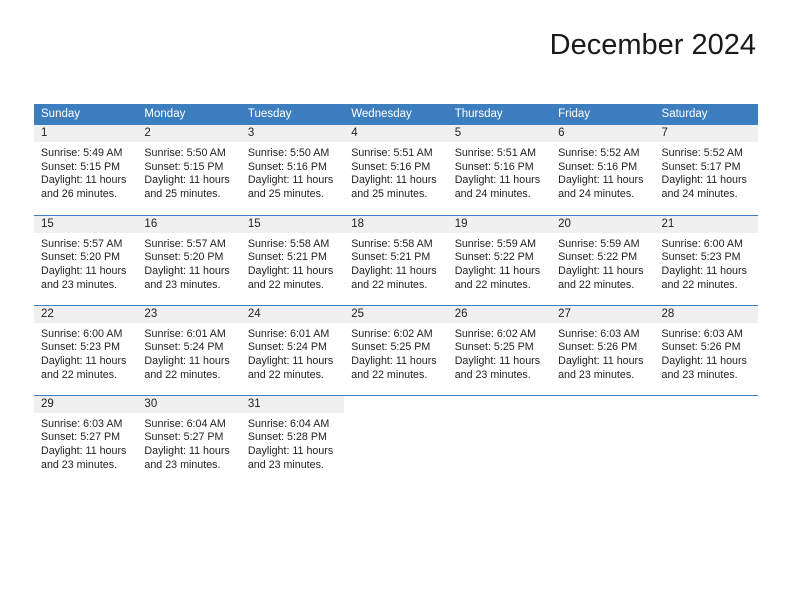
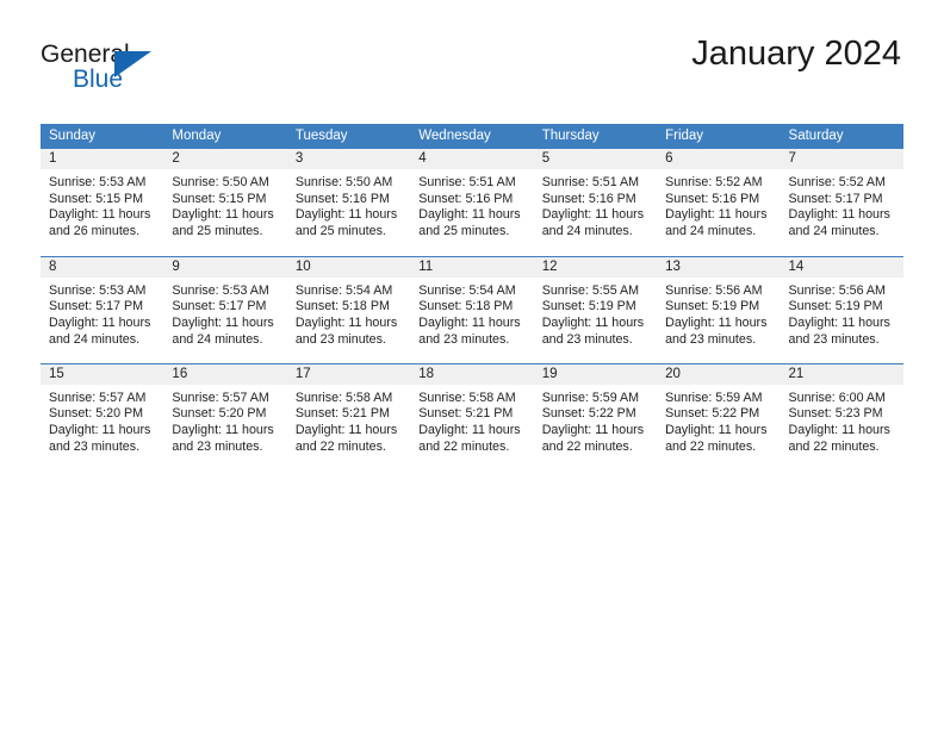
+ General
+ Blue
- December 2024
+ January 2024
  Sunday	Monday	Tuesday	Wednesday	Thursday	Friday	Saturday
- 1Sunrise: 5:49 AMSunset: 5:15 PMDaylight: 11 hoursand 26 minutes.	2Sunrise: 5:50 AMSunset: 5:15 PMDaylight: 11 hoursand 25 minutes.	3Sunrise: 5:50 AMSunset: 5:16 PMDaylight: 11 hoursand 25 minutes.	4Sunrise: 5:51 AMSunset: 5:16 PMDaylight: 11 hoursand 25 minutes.	5Sunrise: 5:51 AMSunset: 5:16 PMDaylight: 11 hoursand 24 minutes.	6Sunrise: 5:52 AMSunset: 5:16 PMDaylight: 11 hoursand 24 minutes.	7Sunrise: 5:52 AMSunset: 5:17 PMDaylight: 11 hoursand 24 minutes.
+ 1Sunrise: 5:53 AMSunset: 5:15 PMDaylight: 11 hoursand 26 minutes.	2Sunrise: 5:50 AMSunset: 5:15 PMDaylight: 11 hoursand 25 minutes.	3Sunrise: 5:50 AMSunset: 5:16 PMDaylight: 11 hoursand 25 minutes.	4Sunrise: 5:51 AMSunset: 5:16 PMDaylight: 11 hoursand 25 minutes.	5Sunrise: 5:51 AMSunset: 5:16 PMDaylight: 11 hoursand 24 minutes.	6Sunrise: 5:52 AMSunset: 5:16 PMDaylight: 11 hoursand 24 minutes.	7Sunrise: 5:52 AMSunset: 5:17 PMDaylight: 11 hoursand 24 minutes.
+ 8Sunrise: 5:53 AMSunset: 5:17 PMDaylight: 11 hoursand 24 minutes.	9Sunrise: 5:53 AMSunset: 5:17 PMDaylight: 11 hoursand 24 minutes.	10Sunrise: 5:54 AMSunset: 5:18 PMDaylight: 11 hoursand 23 minutes.	11Sunrise: 5:54 AMSunset: 5:18 PMDaylight: 11 hoursand 23 minutes.	12Sunrise: 5:55 AMSunset: 5:19 PMDaylight: 11 hoursand 23 minutes.	13Sunrise: 5:56 AMSunset: 5:19 PMDaylight: 11 hoursand 23 minutes.	14Sunrise: 5:56 AMSunset: 5:19 PMDaylight: 11 hoursand 23 minutes.
- 15Sunrise: 5:57 AMSunset: 5:20 PMDaylight: 11 hoursand 23 minutes.	16Sunrise: 5:57 AMSunset: 5:20 PMDaylight: 11 hoursand 23 minutes.	15Sunrise: 5:58 AMSunset: 5:21 PMDaylight: 11 hoursand 22 minutes.	18Sunrise: 5:58 AMSunset: 5:21 PMDaylight: 11 hoursand 22 minutes.	19Sunrise: 5:59 AMSunset: 5:22 PMDaylight: 11 hoursand 22 minutes.	20Sunrise: 5:59 AMSunset: 5:22 PMDaylight: 11 hoursand 22 minutes.	21Sunrise: 6:00 AMSunset: 5:23 PMDaylight: 11 hoursand 22 minutes.
+ 15Sunrise: 5:57 AMSunset: 5:20 PMDaylight: 11 hoursand 23 minutes.	16Sunrise: 5:57 AMSunset: 5:20 PMDaylight: 11 hoursand 23 minutes.	17Sunrise: 5:58 AMSunset: 5:21 PMDaylight: 11 hoursand 22 minutes.	18Sunrise: 5:58 AMSunset: 5:21 PMDaylight: 11 hoursand 22 minutes.	19Sunrise: 5:59 AMSunset: 5:22 PMDaylight: 11 hoursand 22 minutes.	20Sunrise: 5:59 AMSunset: 5:22 PMDaylight: 11 hoursand 22 minutes.	21Sunrise: 6:00 AMSunset: 5:23 PMDaylight: 11 hoursand 22 minutes.
- 22Sunrise: 6:00 AMSunset: 5:23 PMDaylight: 11 hoursand 22 minutes.	23Sunrise: 6:01 AMSunset: 5:24 PMDaylight: 11 hoursand 22 minutes.	24Sunrise: 6:01 AMSunset: 5:24 PMDaylight: 11 hoursand 22 minutes.	25Sunrise: 6:02 AMSunset: 5:25 PMDaylight: 11 hoursand 22 minutes.	26Sunrise: 6:02 AMSunset: 5:25 PMDaylight: 11 hoursand 23 minutes.	27Sunrise: 6:03 AMSunset: 5:26 PMDaylight: 11 hoursand 23 minutes.	28Sunrise: 6:03 AMSunset: 5:26 PMDaylight: 11 hoursand 23 minutes.
- 29Sunrise: 6:03 AMSunset: 5:27 PMDaylight: 11 hoursand 23 minutes.	30Sunrise: 6:04 AMSunset: 5:27 PMDaylight: 11 hoursand 23 minutes.	31Sunrise: 6:04 AMSunset: 5:28 PMDaylight: 11 hoursand 23 minutes.
